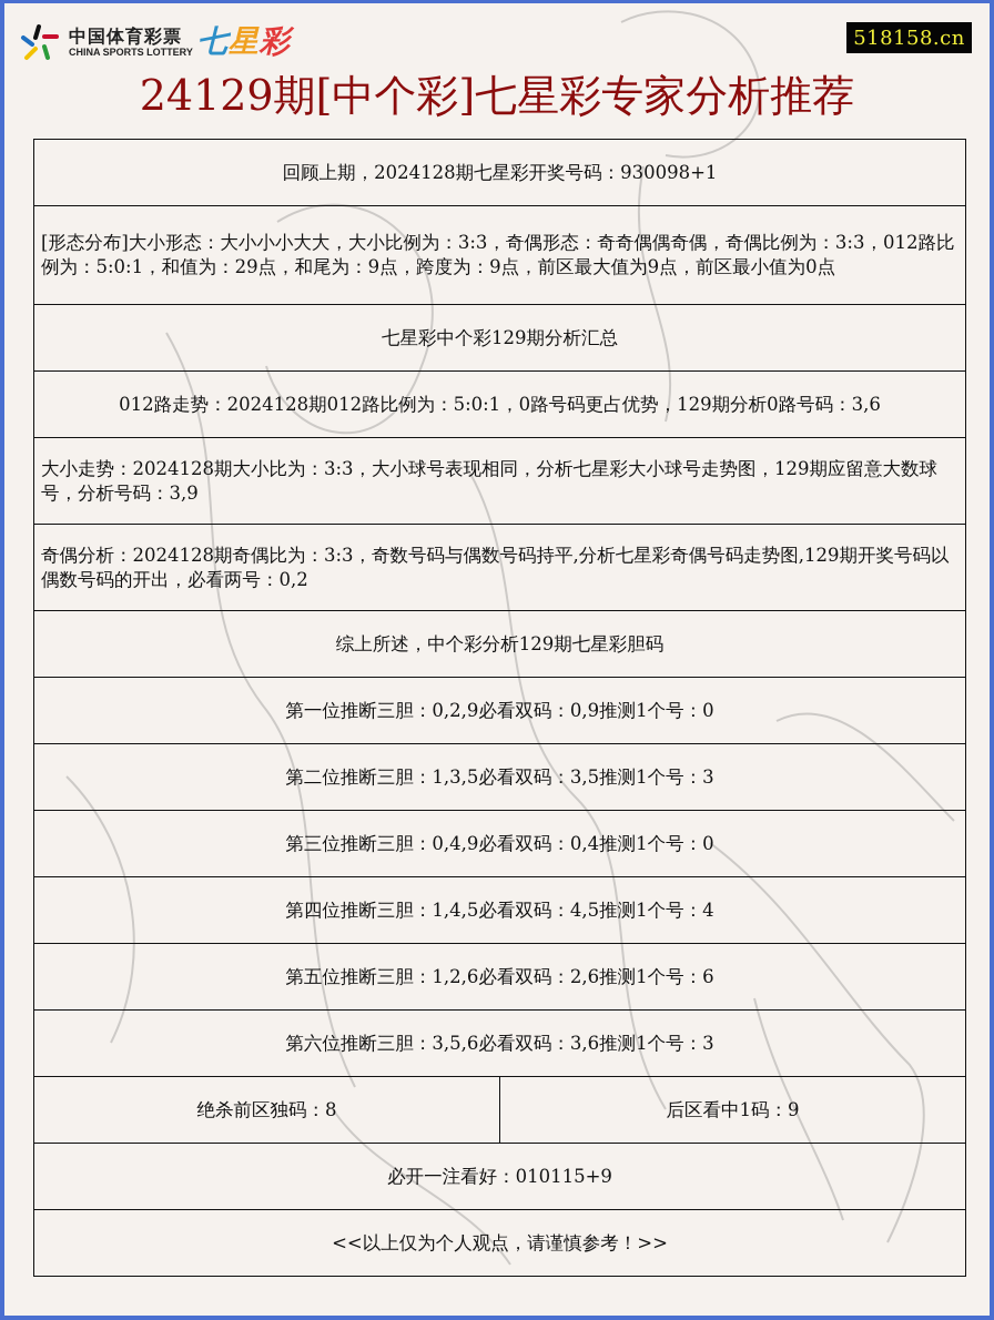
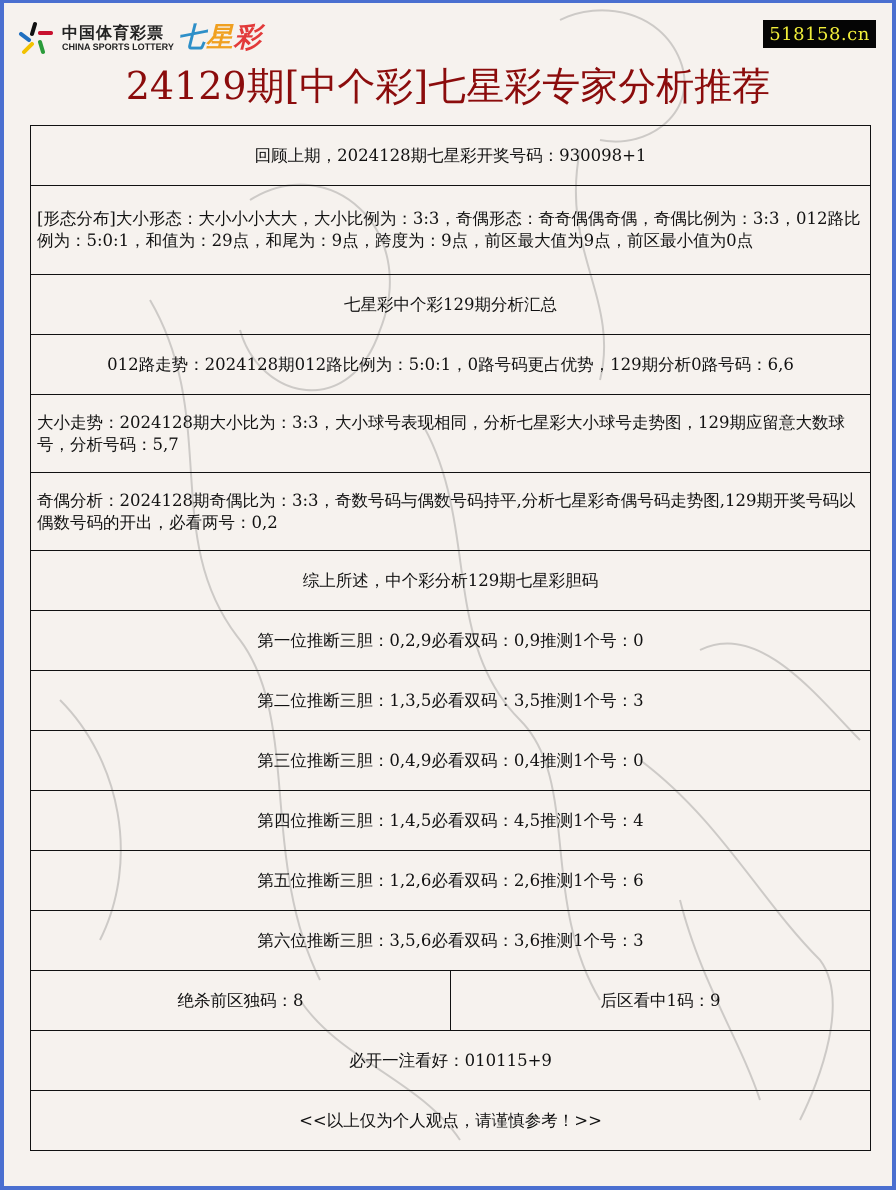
  中国体育彩票
  CHINA SPORTS LOTTERY
  七星彩
  518158.cn
  24129期[中个彩]七星彩专家分析推荐
  回顾上期，2024128期七星彩开奖号码：930098+1
  [形态分布]大小形态：大小小小大大，大小比例为：3:3，奇偶形态：奇奇偶偶奇偶，奇偶比例为：3:3，012路比例为：5:0:1，和值为：29点，和尾为：9点，跨度为：9点，前区最大值为9点，前区最小值为0点
  七星彩中个彩129期分析汇总
- 012路走势：2024128期012路比例为：5:0:1，0路号码更占优势，129期分析0路号码：3,6
+ 012路走势：2024128期012路比例为：5:0:1，0路号码更占优势，129期分析0路号码：6,6
- 大小走势：2024128期大小比为：3:3，大小球号表现相同，分析七星彩大小球号走势图，129期应留意大数球号，分析号码：3,9
+ 大小走势：2024128期大小比为：3:3，大小球号表现相同，分析七星彩大小球号走势图，129期应留意大数球号，分析号码：5,7
  奇偶分析：2024128期奇偶比为：3:3，奇数号码与偶数号码持平,分析七星彩奇偶号码走势图,129期开奖号码以偶数号码的开出，必看两号：0,2
  综上所述，中个彩分析129期七星彩胆码
  第一位推断三胆：0,2,9必看双码：0,9推测1个号：0
  第二位推断三胆：1,3,5必看双码：3,5推测1个号：3
  第三位推断三胆：0,4,9必看双码：0,4推测1个号：0
  第四位推断三胆：1,4,5必看双码：4,5推测1个号：4
  第五位推断三胆：1,2,6必看双码：2,6推测1个号：6
  第六位推断三胆：3,5,6必看双码：3,6推测1个号：3
  绝杀前区独码：8	后区看中1码：9
  必开一注看好：010115+9
  <<以上仅为个人观点，请谨慎参考！>>
